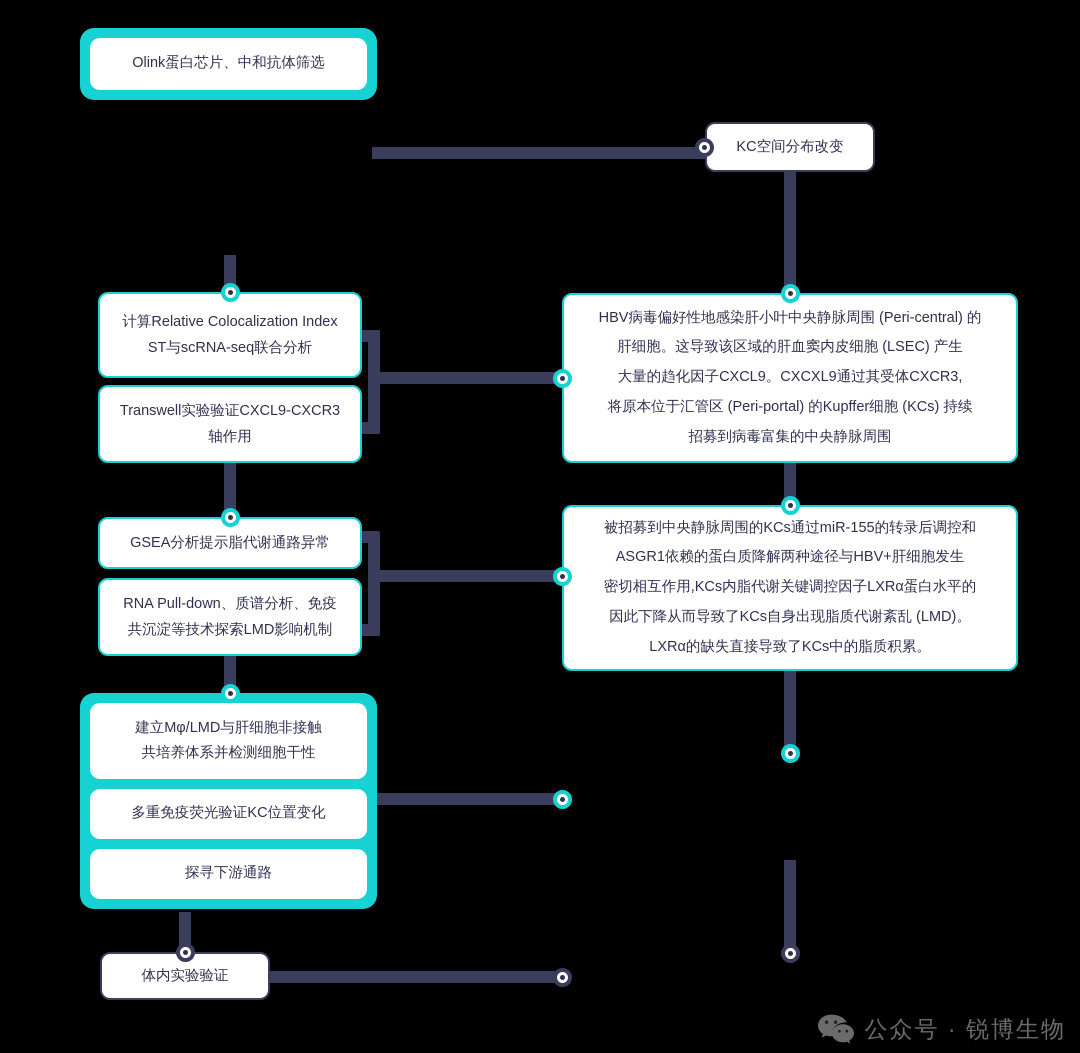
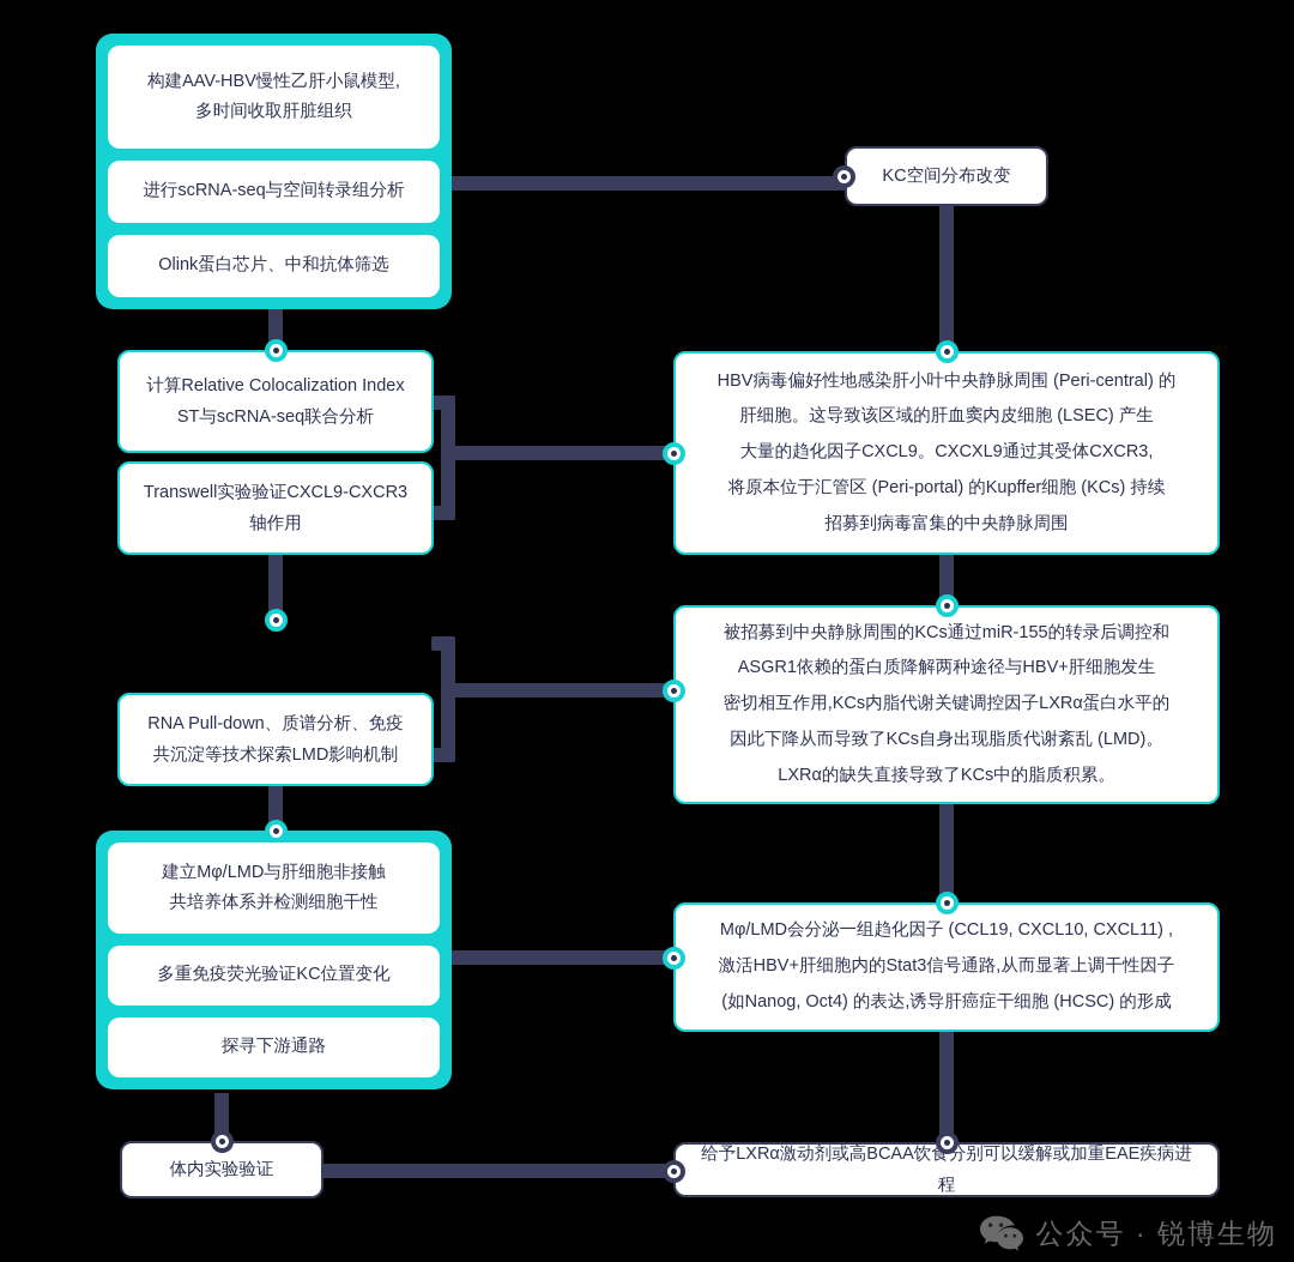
+ 构建AAV-HBV慢性乙肝小鼠模型,
+ 多时间收取肝脏组织
+ 进行scRNA-seq与空间转录组分析
  Olink蛋白芯片、中和抗体筛选
  计算Relative Colocalization Index
  ST与scRNA-seq联合分析
  Transwell实验验证CXCL9-CXCR3
  轴作用
- GSEA分析提示脂代谢通路异常
  RNA Pull-down、质谱分析、免疫
  共沉淀等技术探索LMD影响机制
  建立Mφ/LMD与肝细胞非接触
  共培养体系并检测细胞干性
  多重免疫荧光验证KC位置变化
  探寻下游通路
  体内实验验证
  KC空间分布改变
  HBV病毒偏好性地感染肝小叶中央静脉周围 (Peri-central) 的
  肝细胞。这导致该区域的肝血窦内皮细胞 (LSEC) 产生
  大量的趋化因子CXCL9。CXCXL9通过其受体CXCR3,
  将原本位于汇管区 (Peri-portal) 的Kupffer细胞 (KCs) 持续
  招募到病毒富集的中央静脉周围
  被招募到中央静脉周围的KCs通过miR-155的转录后调控和
  ASGR1依赖的蛋白质降解两种途径与HBV+肝细胞发生
  密切相互作用,KCs内脂代谢关键调控因子LXRα蛋白水平的
  因此下降从而导致了KCs自身出现脂质代谢紊乱 (LMD)。
  LXRα的缺失直接导致了KCs中的脂质积累。
+ Mφ/LMD会分泌一组趋化因子 (CCL19, CXCL10, CXCL11) ,
+ 激活HBV+肝细胞内的Stat3信号通路,从而显著上调干性因子
+ (如Nanog, Oct4) 的表达,诱导肝癌症干细胞 (HCSC) 的形成
+ 给予LXRα激动剂或高BCAA饮食分别可以缓解或加重EAE疾病进程
  公众号 · 锐博生物
